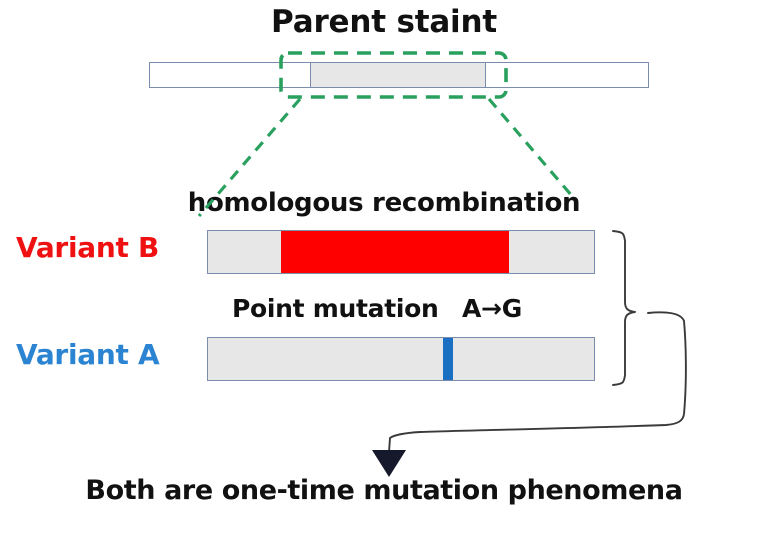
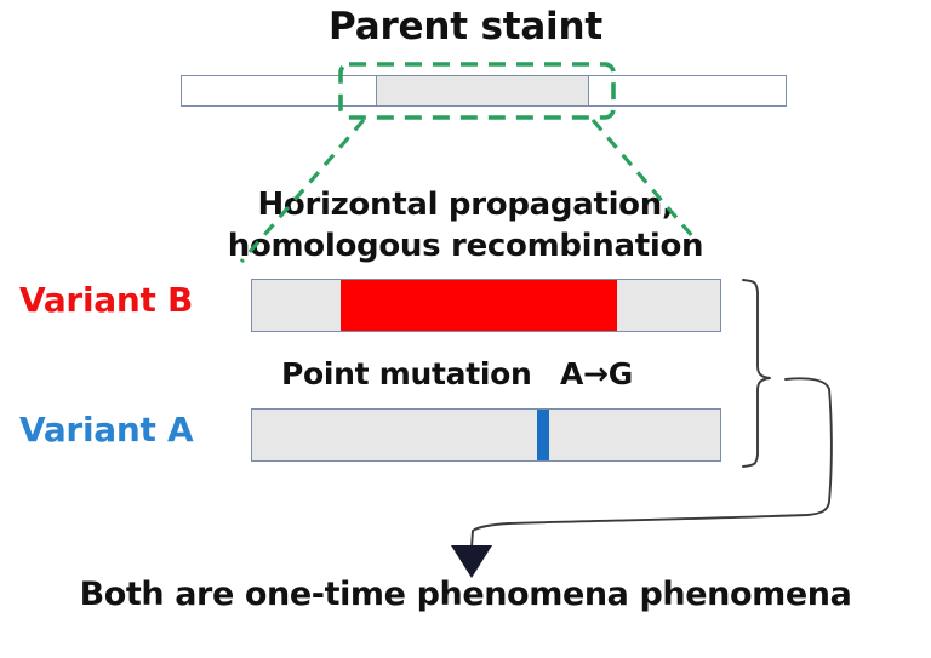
  Parent staint
+ Horizontal propagation,
  homologous recombination
  Variant B
  Point mutation
  A→G
  Variant A
- Both are one-time mutation phenomena
+ Both are one-time phenomena phenomena
